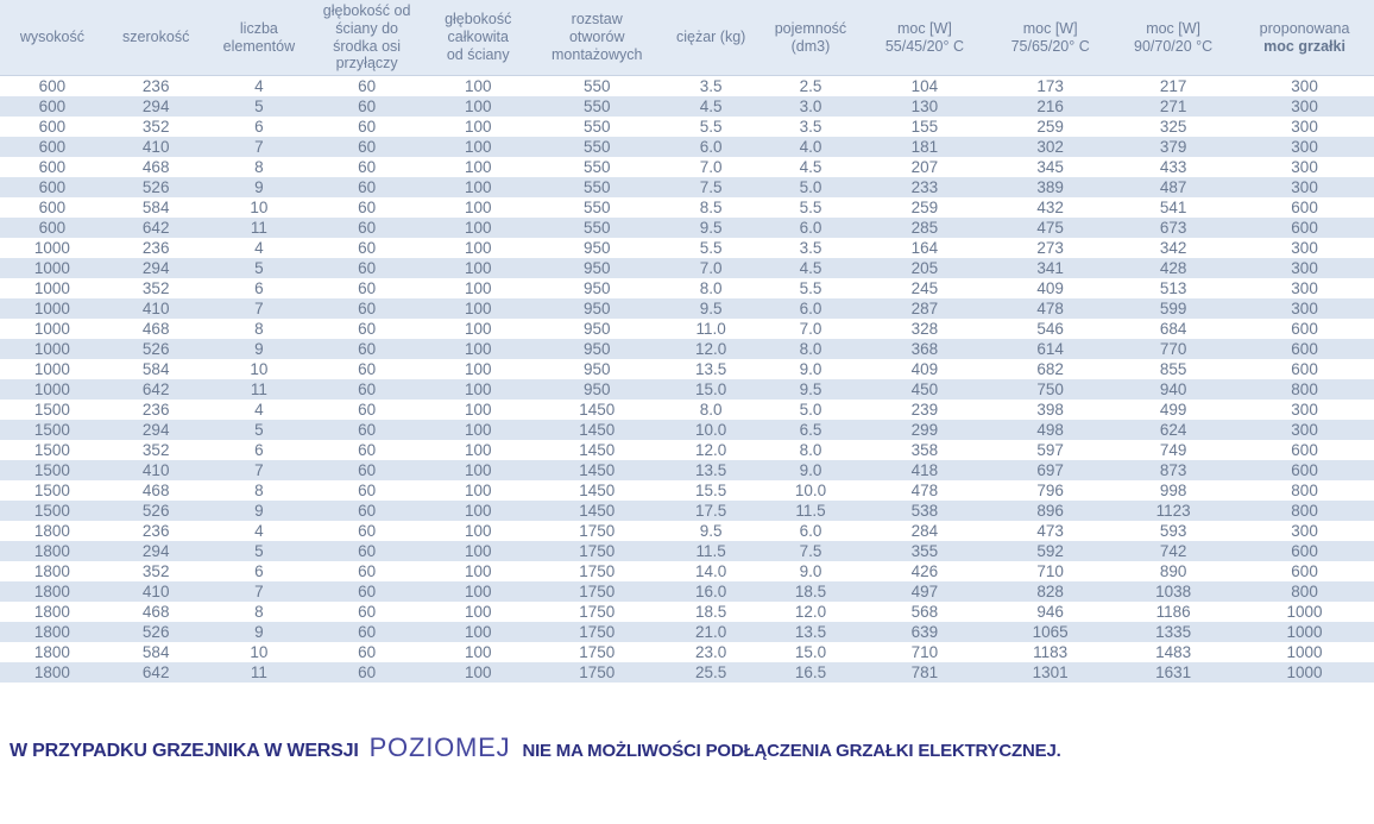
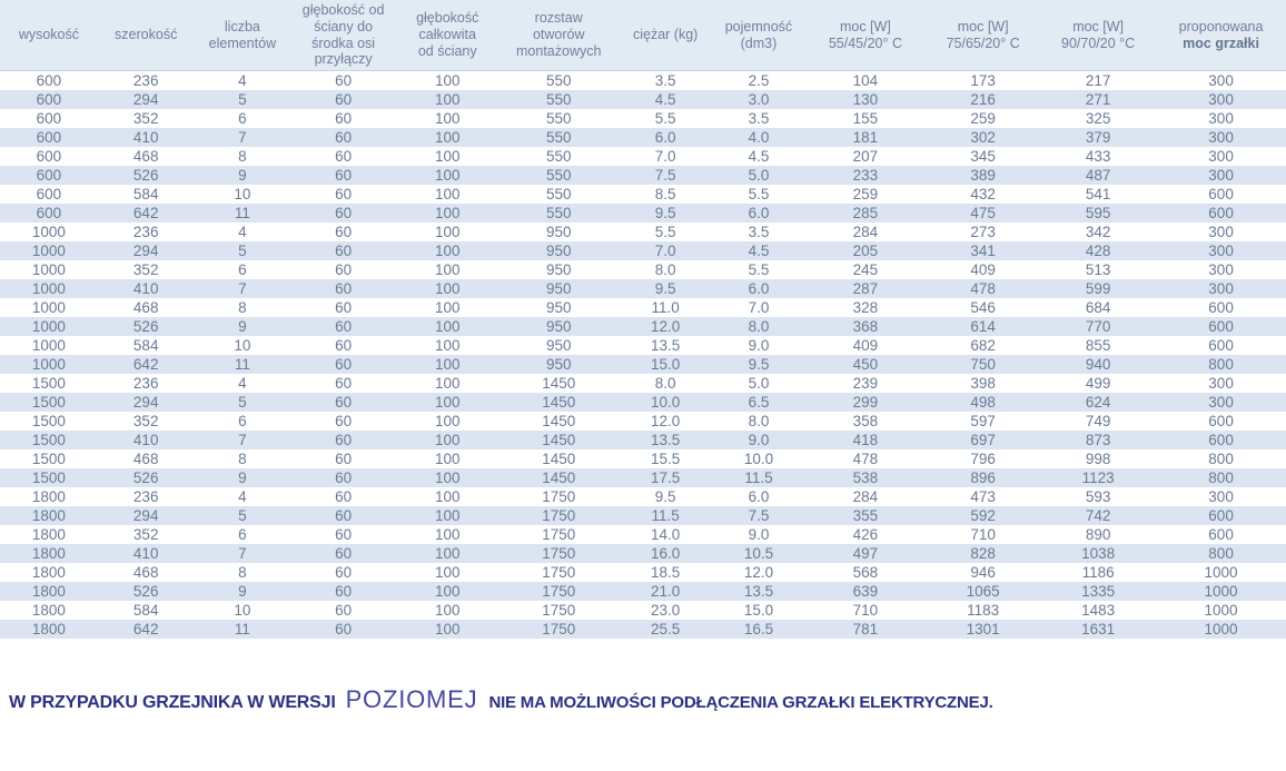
  wysokość	szerokość	liczba elementów	głębokość od ściany do środka osi przyłączy	głębokość całkowita od ściany	rozstaw otworów montażowych	ciężar (kg)	pojemność (dm3)	moc [W] 55/45/20° C	moc [W] 75/65/20° C	moc [W] 90/70/20 °C	proponowana moc grzałki
  600	236	4	60	100	550	3.5	2.5	104	173	217	300
  600	294	5	60	100	550	4.5	3.0	130	216	271	300
  600	352	6	60	100	550	5.5	3.5	155	259	325	300
  600	410	7	60	100	550	6.0	4.0	181	302	379	300
  600	468	8	60	100	550	7.0	4.5	207	345	433	300
  600	526	9	60	100	550	7.5	5.0	233	389	487	300
  600	584	10	60	100	550	8.5	5.5	259	432	541	600
- 600	642	11	60	100	550	9.5	6.0	285	475	673	600
+ 600	642	11	60	100	550	9.5	6.0	285	475	595	600
- 1000	236	4	60	100	950	5.5	3.5	164	273	342	300
+ 1000	236	4	60	100	950	5.5	3.5	284	273	342	300
  1000	294	5	60	100	950	7.0	4.5	205	341	428	300
  1000	352	6	60	100	950	8.0	5.5	245	409	513	300
  1000	410	7	60	100	950	9.5	6.0	287	478	599	300
  1000	468	8	60	100	950	11.0	7.0	328	546	684	600
  1000	526	9	60	100	950	12.0	8.0	368	614	770	600
  1000	584	10	60	100	950	13.5	9.0	409	682	855	600
  1000	642	11	60	100	950	15.0	9.5	450	750	940	800
  1500	236	4	60	100	1450	8.0	5.0	239	398	499	300
  1500	294	5	60	100	1450	10.0	6.5	299	498	624	300
  1500	352	6	60	100	1450	12.0	8.0	358	597	749	600
  1500	410	7	60	100	1450	13.5	9.0	418	697	873	600
  1500	468	8	60	100	1450	15.5	10.0	478	796	998	800
  1500	526	9	60	100	1450	17.5	11.5	538	896	1123	800
  1800	236	4	60	100	1750	9.5	6.0	284	473	593	300
  1800	294	5	60	100	1750	11.5	7.5	355	592	742	600
  1800	352	6	60	100	1750	14.0	9.0	426	710	890	600
- 1800	410	7	60	100	1750	16.0	18.5	497	828	1038	800
+ 1800	410	7	60	100	1750	16.0	10.5	497	828	1038	800
  1800	468	8	60	100	1750	18.5	12.0	568	946	1186	1000
  1800	526	9	60	100	1750	21.0	13.5	639	1065	1335	1000
  1800	584	10	60	100	1750	23.0	15.0	710	1183	1483	1000
  1800	642	11	60	100	1750	25.5	16.5	781	1301	1631	1000
  W PRZYPADKU GRZEJNIKA W WERSJI
  POZIOMEJ
  NIE MA MOŻLIWOŚCI PODŁĄCZENIA GRZAŁKI ELEKTRYCZNEJ.
